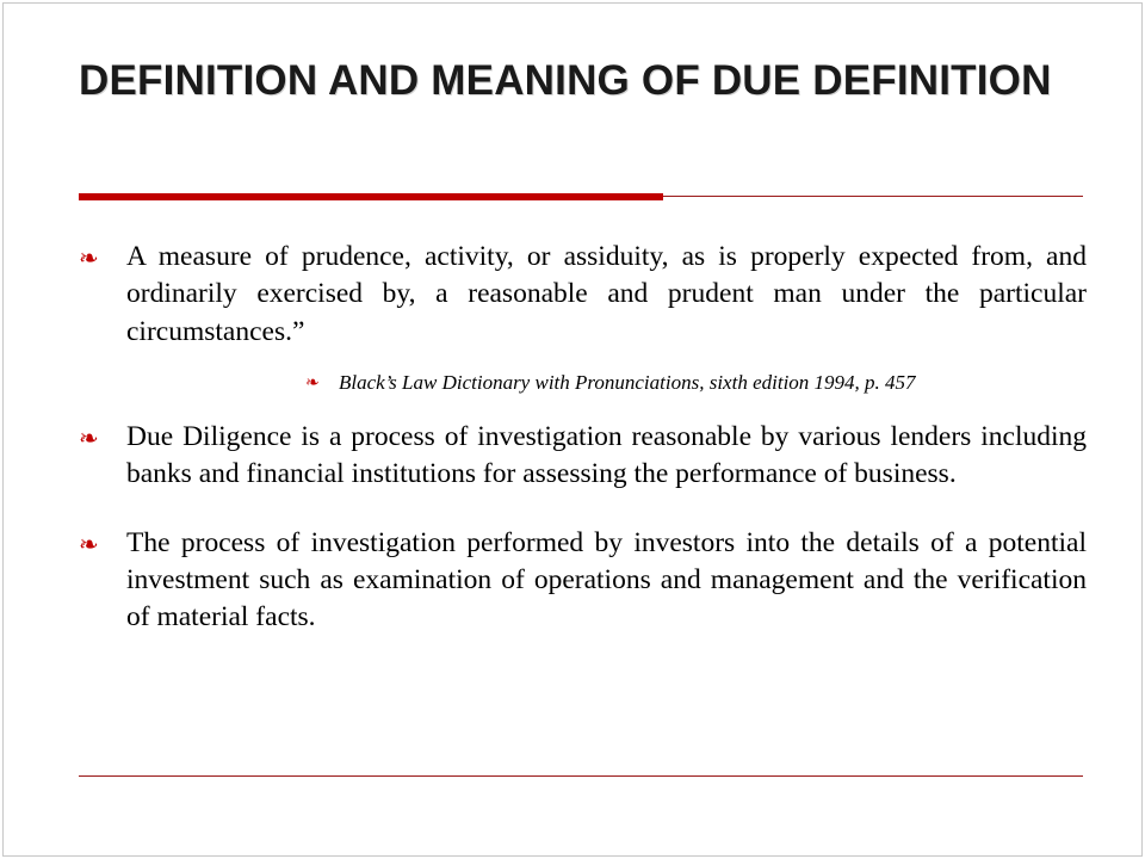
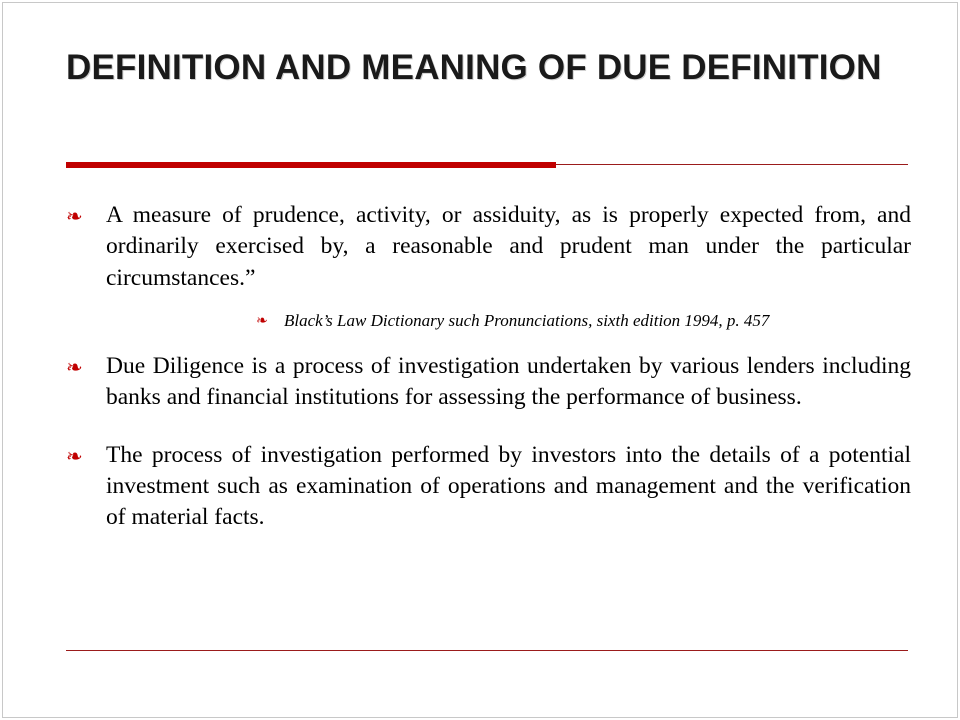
  DEFINITION AND MEANING OF DUE DEFINITION
  ❧
  A measure of prudence, activity, or assiduity, as is properly expected from, and ordinarily exercised by, a reasonable and prudent man under the particular circumstances.”
  ❧
- Black’s Law Dictionary with Pronunciations, sixth edition 1994, p. 457
+ Black’s Law Dictionary such Pronunciations, sixth edition 1994, p. 457
  ❧
- Due Diligence is a process of investigation reasonable by various lenders including banks and financial institutions for assessing the performance of business.
+ Due Diligence is a process of investigation undertaken by various lenders including banks and financial institutions for assessing the performance of business.
  ❧
  The process of investigation performed by investors into the details of a potential investment such as examination of operations and management and the verification of material facts.
